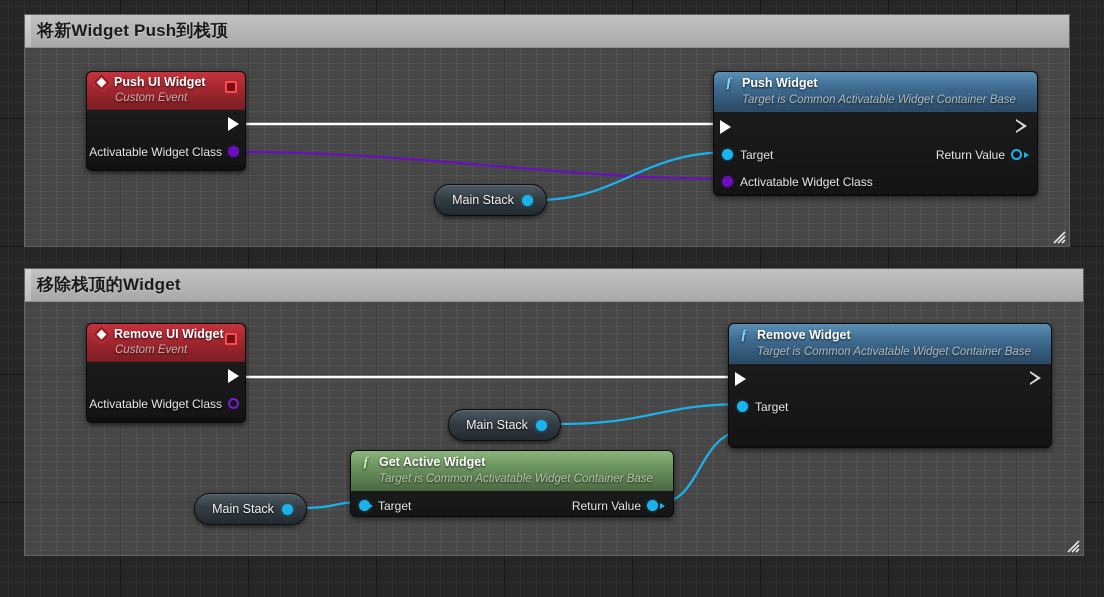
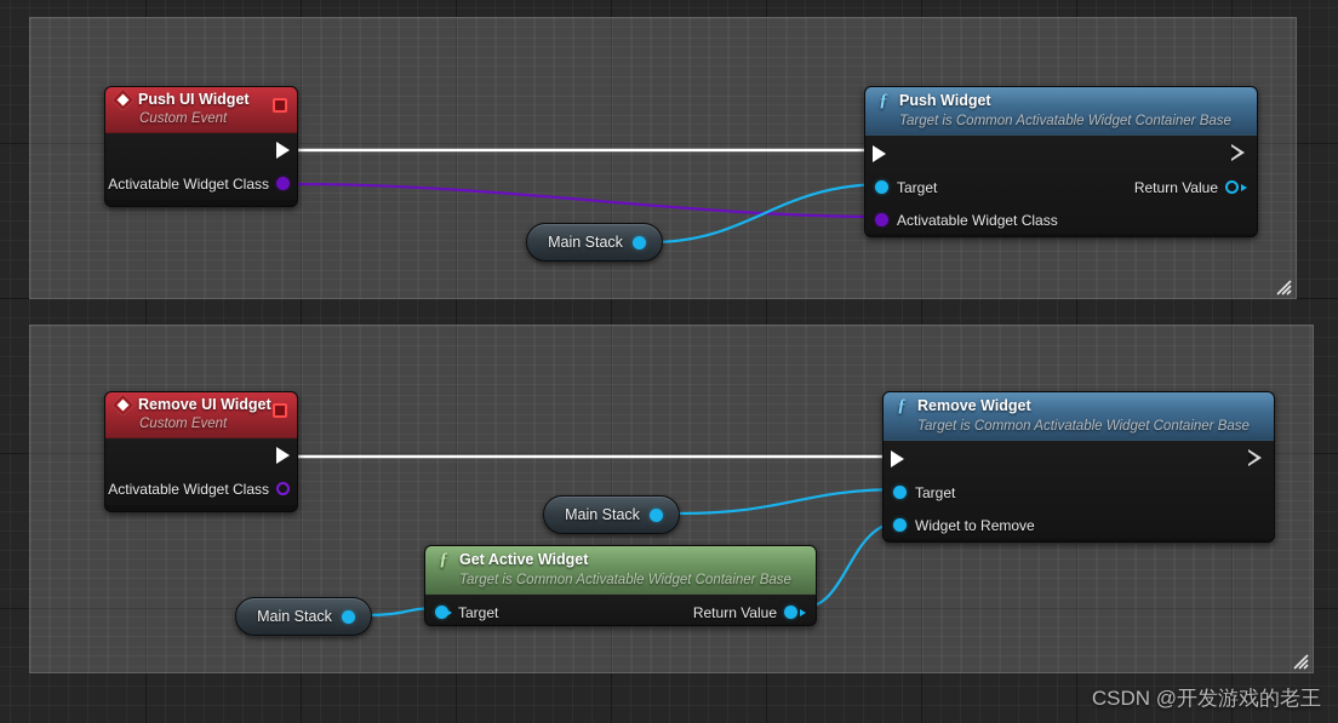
- 将新Widget Push到栈顶
- 移除栈顶的Widget
  Push UI Widget
  Custom Event
  Activatable Widget Class
  ƒ
  Push Widget
  Target is Common Activatable Widget Container Base
  Target
  Return Value
  Activatable Widget Class
  Main Stack
  Remove UI Widget
  Custom Event
  Activatable Widget Class
  ƒ
  Remove Widget
  Target is Common Activatable Widget Container Base
  Target
+ Widget to Remove
  Main Stack
  ƒ
  Get Active Widget
  Target is Common Activatable Widget Container Base
  Target
  Return Value
  Main Stack
+ CSDN @开发游戏的老王
